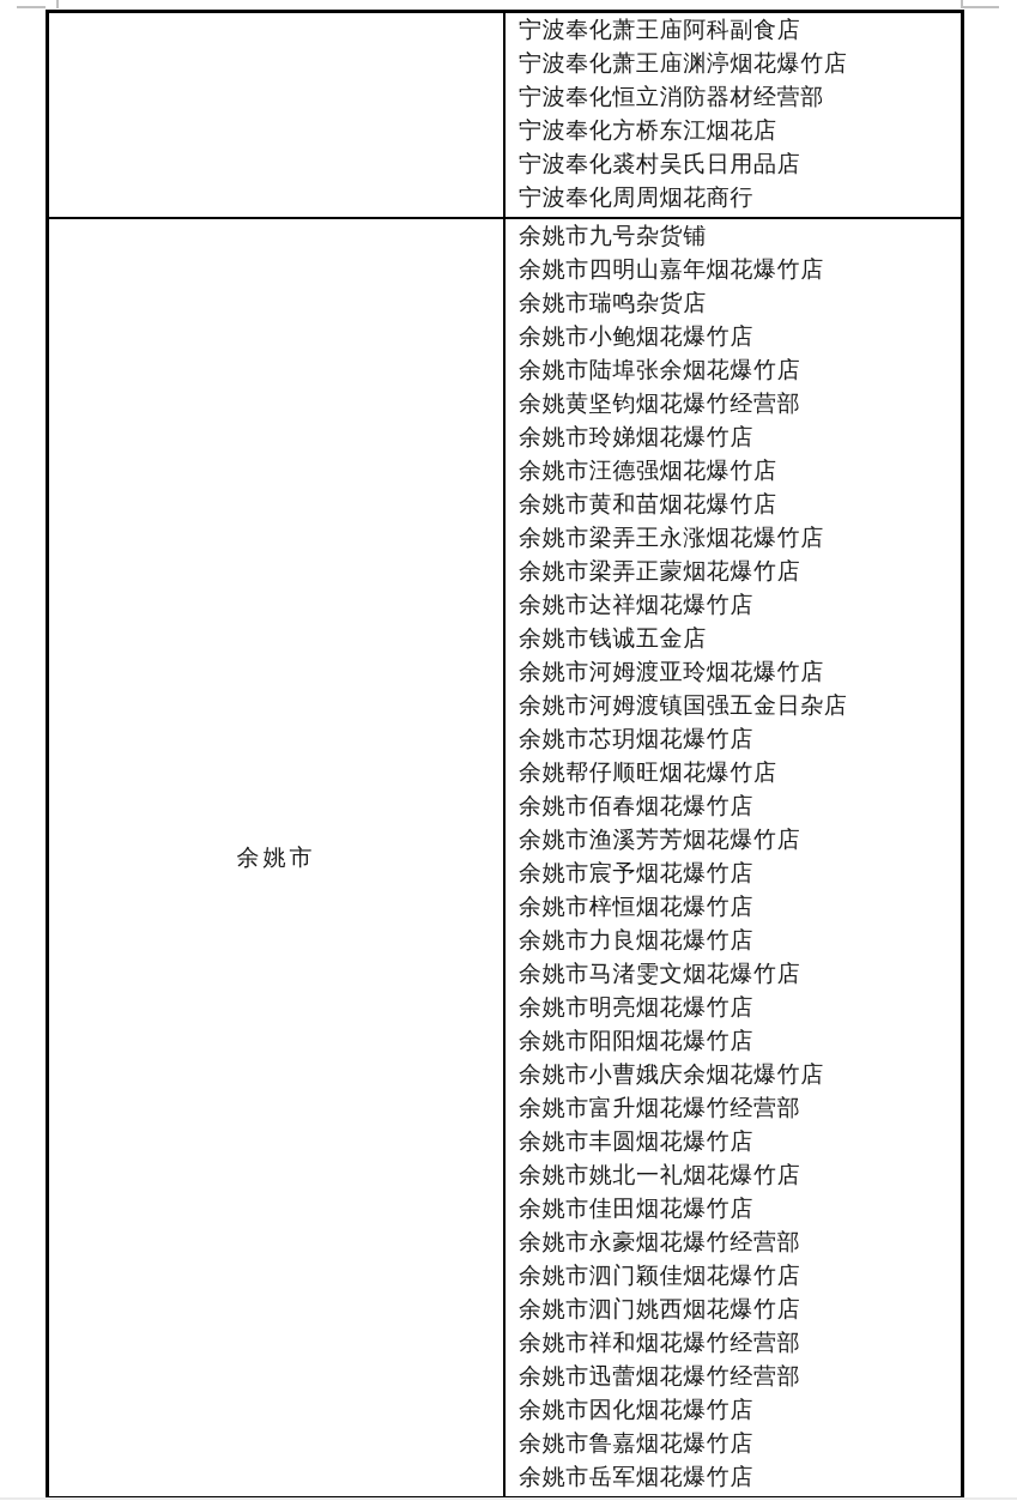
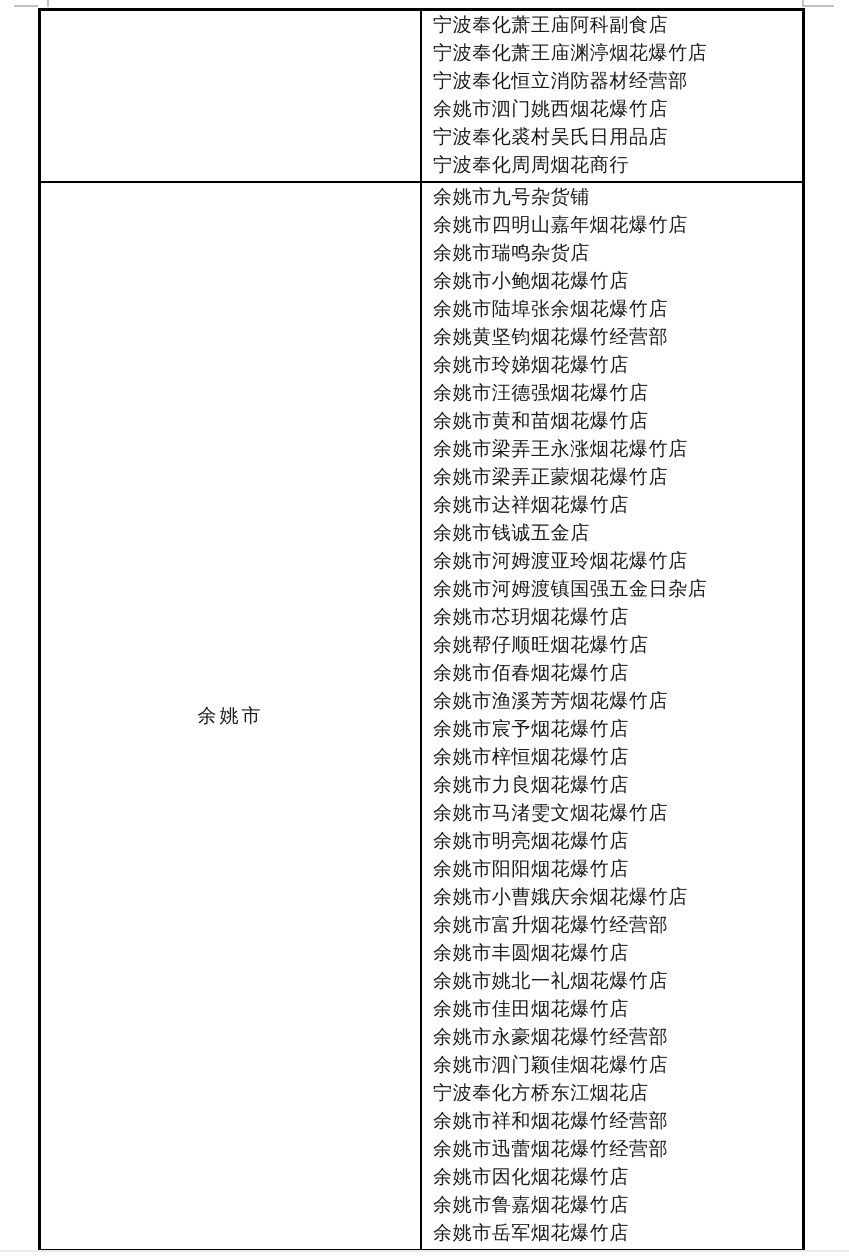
  宁波奉化萧王庙阿科副食店
  宁波奉化萧王庙渊渟烟花爆竹店
  宁波奉化恒立消防器材经营部
- 宁波奉化方桥东江烟花店
+ 余姚市泗门姚西烟花爆竹店
  宁波奉化裘村吴氏日用品店
  宁波奉化周周烟花商行
  余姚市
  余姚市九号杂货铺
  余姚市四明山嘉年烟花爆竹店
  余姚市瑞鸣杂货店
  余姚市小鲍烟花爆竹店
  余姚市陆埠张余烟花爆竹店
  余姚黄坚钧烟花爆竹经营部
  余姚市玲娣烟花爆竹店
  余姚市汪德强烟花爆竹店
  余姚市黄和苗烟花爆竹店
  余姚市梁弄王永涨烟花爆竹店
  余姚市梁弄正蒙烟花爆竹店
  余姚市达祥烟花爆竹店
  余姚市钱诚五金店
  余姚市河姆渡亚玲烟花爆竹店
  余姚市河姆渡镇国强五金日杂店
  余姚市芯玥烟花爆竹店
  余姚帮仔顺旺烟花爆竹店
  余姚市佰春烟花爆竹店
  余姚市渔溪芳芳烟花爆竹店
  余姚市宸予烟花爆竹店
  余姚市梓恒烟花爆竹店
  余姚市力良烟花爆竹店
  余姚市马渚雯文烟花爆竹店
  余姚市明亮烟花爆竹店
  余姚市阳阳烟花爆竹店
  余姚市小曹娥庆余烟花爆竹店
  余姚市富升烟花爆竹经营部
  余姚市丰圆烟花爆竹店
  余姚市姚北一礼烟花爆竹店
  余姚市佳田烟花爆竹店
  余姚市永豪烟花爆竹经营部
  余姚市泗门颖佳烟花爆竹店
- 余姚市泗门姚西烟花爆竹店
+ 宁波奉化方桥东江烟花店
  余姚市祥和烟花爆竹经营部
  余姚市迅蕾烟花爆竹经营部
  余姚市因化烟花爆竹店
  余姚市鲁嘉烟花爆竹店
  余姚市岳军烟花爆竹店
